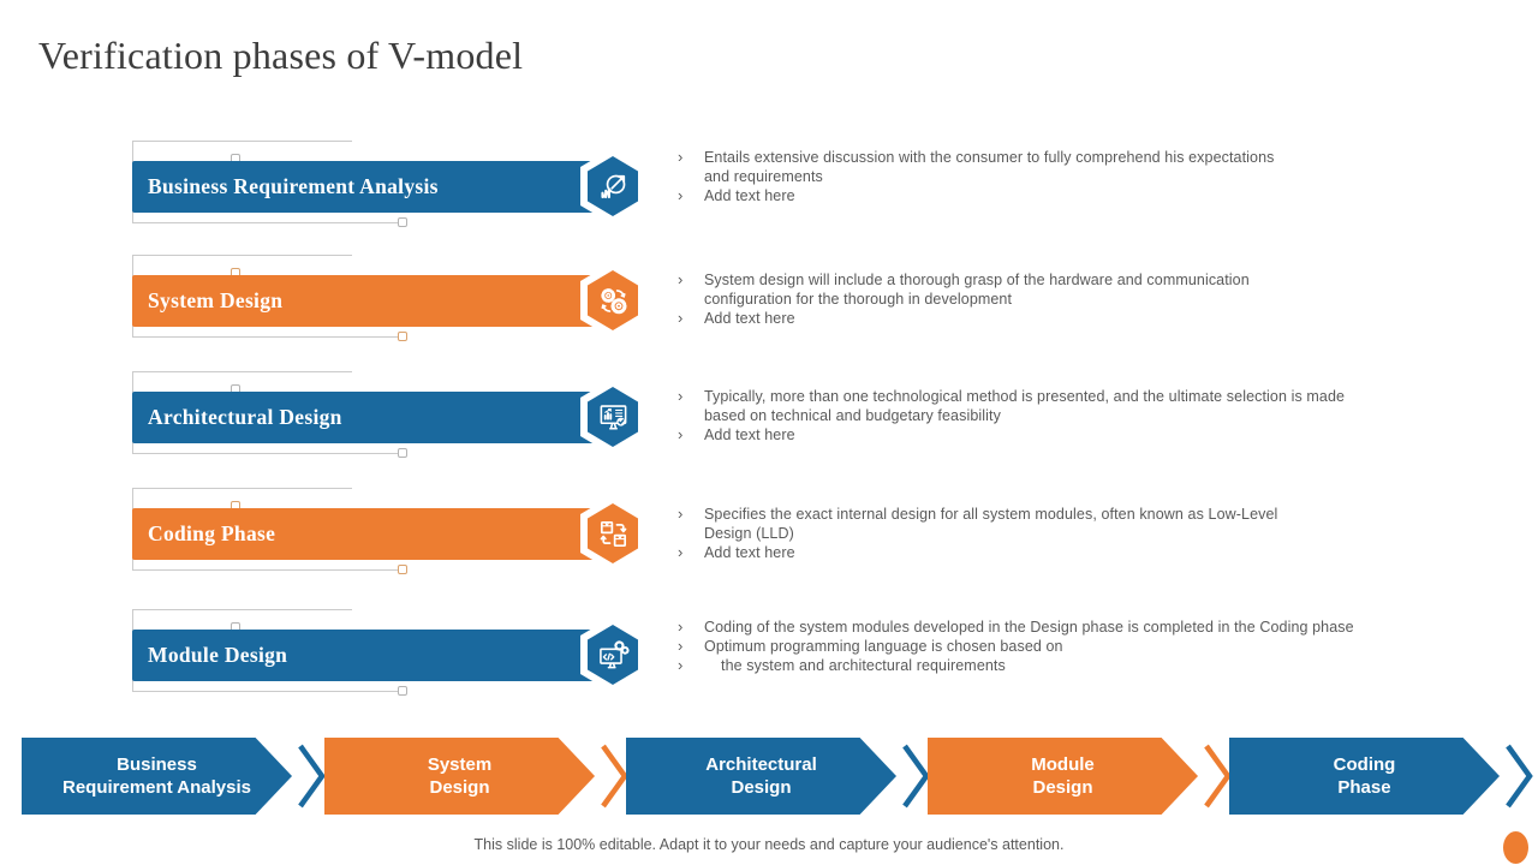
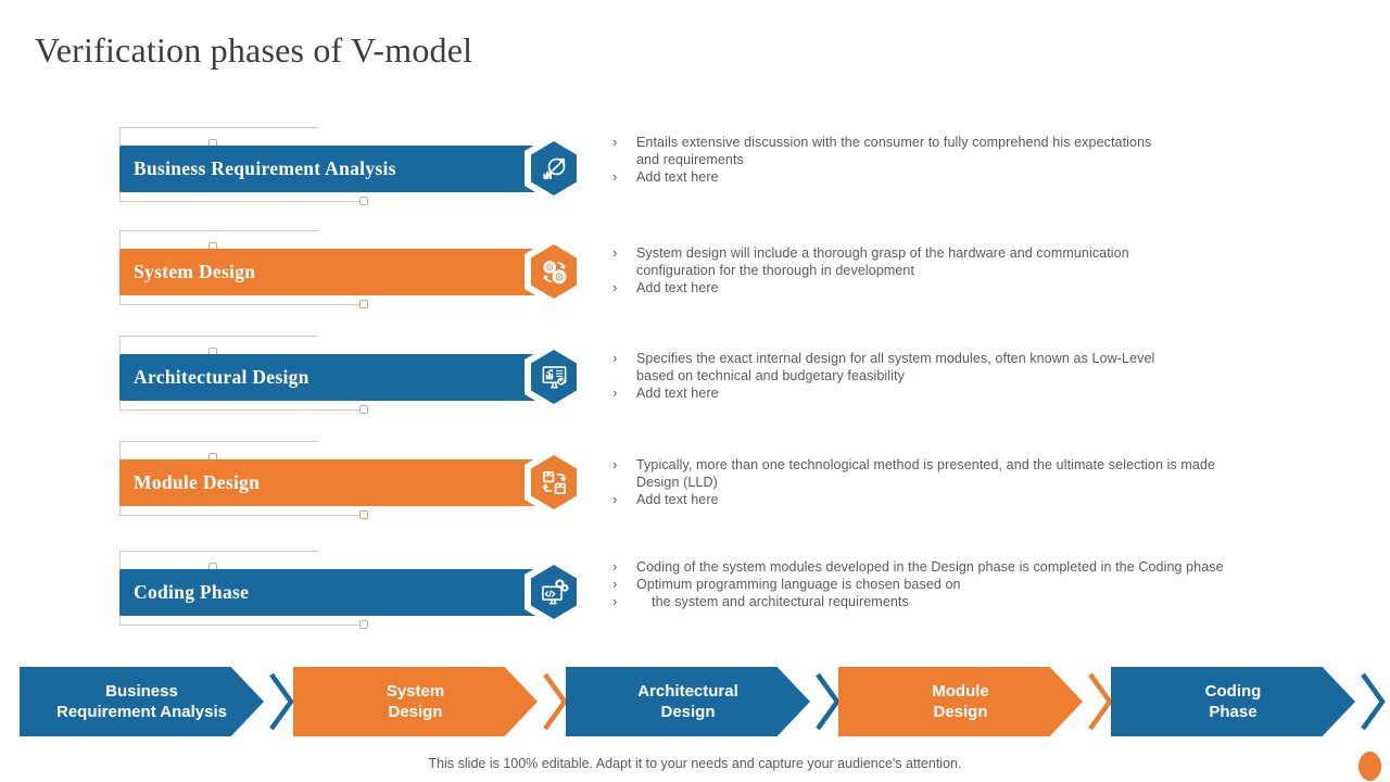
  Verification phases of V-model
  Business Requirement Analysis
  ›
  Entails extensive discussion with the consumer to fully comprehend his expectations
  and requirements
  ›
  Add text here
  System Design
  ›
  System design will include a thorough grasp of the hardware and communication
  configuration for the thorough in development
  ›
  Add text here
  Architectural Design
  ›
- Typically, more than one technological method is presented, and the ultimate selection is made
+ Specifies the exact internal design for all system modules, often known as Low-Level
  based on technical and budgetary feasibility
  ›
  Add text here
- Coding Phase
+ Module Design
  ›
- Specifies the exact internal design for all system modules, often known as Low-Level
+ Typically, more than one technological method is presented, and the ultimate selection is made
  Design (LLD)
  ›
  Add text here
- Module Design
+ Coding Phase
  ›
  Coding of the system modules developed in the Design phase is completed in the Coding phase
  ›
  Optimum programming language is chosen based on
  ›
  the system and architectural requirements
  Business
  Requirement Analysis
  System
  Design
  Architectural
  Design
  Module
  Design
  Coding
  Phase
  This slide is 100% editable. Adapt it to your needs and capture your audience's attention.
